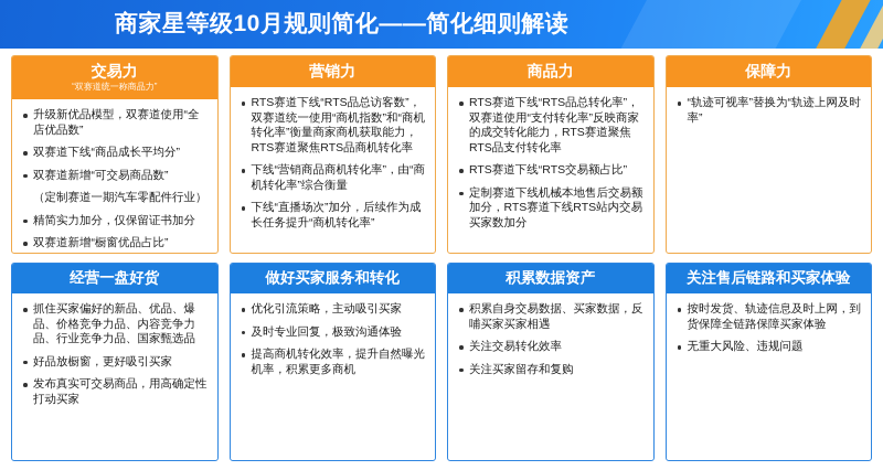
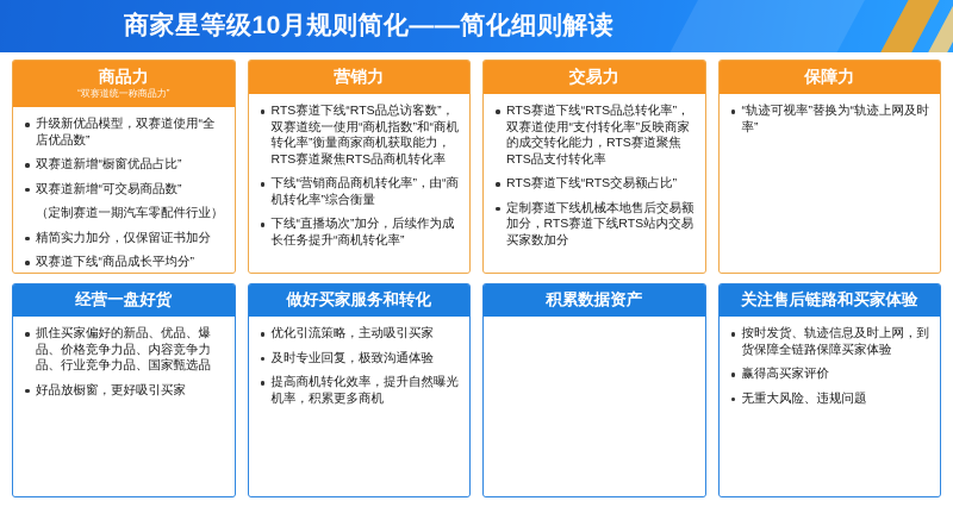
  商家星等级10月规则简化——简化细则解读
- 交易力
+ 商品力
  “双赛道统一称商品力”
  升级新优品模型，双赛道使用“全店优品数”
- 双赛道下线“商品成长平均分”
+ 双赛道新增“橱窗优品占比”
  双赛道新增“可交易商品数”
  （定制赛道一期汽车零配件行业）
  精简实力加分，仅保留证书加分
- 双赛道新增“橱窗优品占比”
+ 双赛道下线“商品成长平均分”
  营销力
  RTS赛道下线“RTS品总访客数”，双赛道统一使用“商机指数”和“商机转化率”衡量商家商机获取能力，RTS赛道聚焦RTS品商机转化率
  下线“营销商品商机转化率”，由“商机转化率”综合衡量
  下线“直播场次”加分，后续作为成长任务提升“商机转化率”
- 商品力
+ 交易力
  RTS赛道下线“RTS品总转化率”，双赛道使用“支付转化率”反映商家的成交转化能力，RTS赛道聚焦RTS品支付转化率
  RTS赛道下线“RTS交易额占比”
  定制赛道下线机械本地售后交易额加分，RTS赛道下线RTS站内交易买家数加分
  保障力
  “轨迹可视率”替换为“轨迹上网及时率”
  经营一盘好货
  抓住买家偏好的新品、优品、爆品、价格竞争力品、内容竞争力品、行业竞争力品、国家甄选品
  好品放橱窗，更好吸引买家
- 发布真实可交易商品，用高确定性打动买家
  做好买家服务和转化
  优化引流策略，主动吸引买家
  及时专业回复，极致沟通体验
  提高商机转化效率，提升自然曝光机率，积累更多商机
  积累数据资产
- 积累自身交易数据、买家数据，反哺买家买家相遇
- 关注交易转化效率
- 关注买家留存和复购
  关注售后链路和买家体验
  按时发货、轨迹信息及时上网，到货保障全链路保障买家体验
+ 赢得高买家评价
  无重大风险、违规问题
